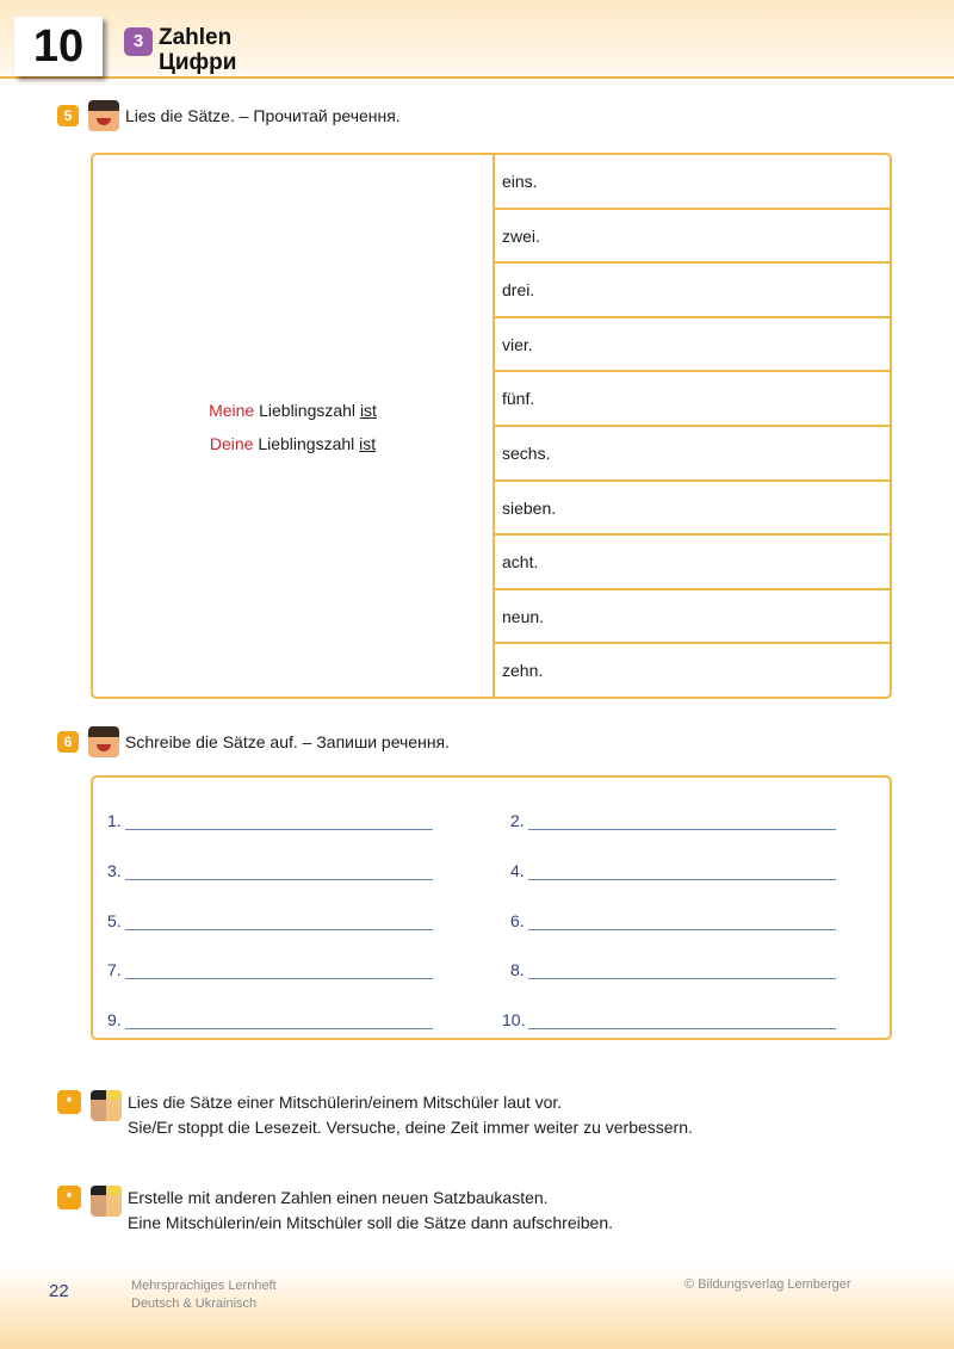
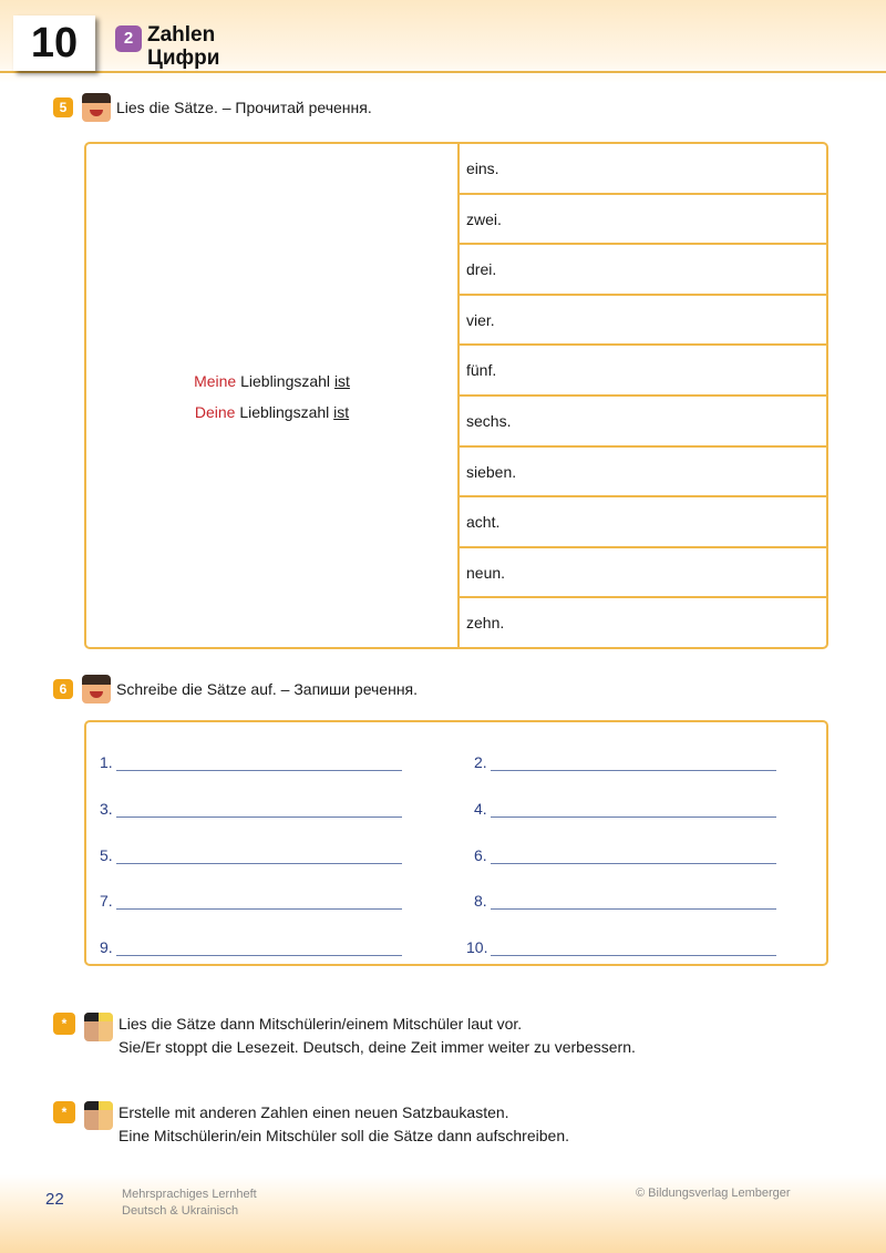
  10
- 3
+ 2
  Zahlen
  Цифри
  5
  Lies die Sätze. – Прочитай речення.
  Meine Lieblingszahl ist
  Deine Lieblingszahl ist
  eins.
  zwei.
  drei.
  vier.
  fünf.
  sechs.
  sieben.
  acht.
  neun.
  zehn.
  6
  Schreibe die Sätze auf. – Запиши речення.
  1.
  2.
  3.
  4.
  5.
  6.
  7.
  8.
  9.
  10.
  *
- Lies die Sätze einer Mitschülerin/einem Mitschüler laut vor.
+ Lies die Sätze dann Mitschülerin/einem Mitschüler laut vor.
- Sie/Er stoppt die Lesezeit. Versuche, deine Zeit immer weiter zu verbessern.
+ Sie/Er stoppt die Lesezeit. Deutsch, deine Zeit immer weiter zu verbessern.
  *
  Erstelle mit anderen Zahlen einen neuen Satzbaukasten.
  Eine Mitschülerin/ein Mitschüler soll die Sätze dann aufschreiben.
  22
  Mehrsprachiges Lernheft
  Deutsch & Ukrainisch
  © Bildungsverlag Lemberger
